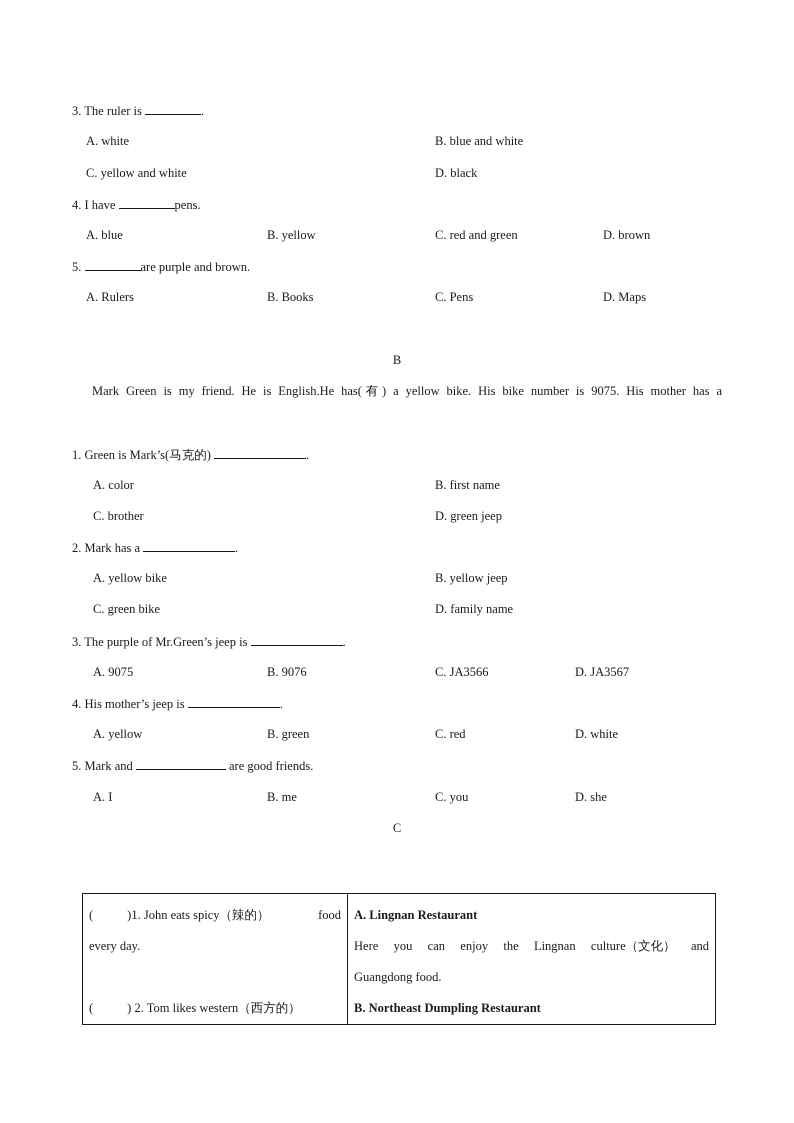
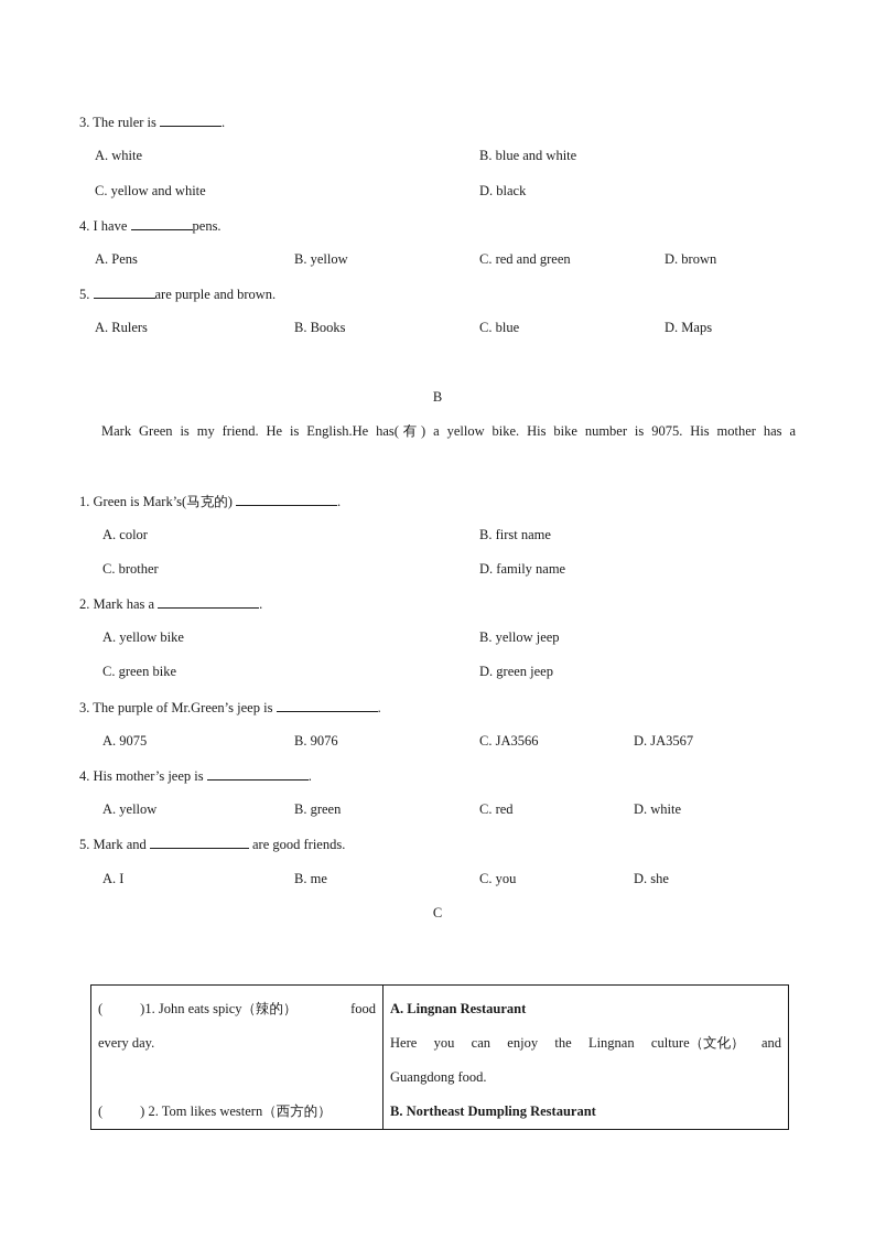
  3. The ruler is .
  A. white
  B. blue and white
  C. yellow and white
  D. black
  4. I have pens.
- A. blue
+ A. Pens
  B. yellow
  C. red and green
  D. brown
  5. are purple and brown.
  A. Rulers
  B. Books
- C. Pens
+ C. blue
  D. Maps
  B
  Mark Green is my friend. He is English.He has(有) a yellow bike. His bike number is 9075. His mother has a
  1. Green is Mark’s(马克的) .
  A. color
  B. first name
  C. brother
- D. green jeep
+ D. family name
  2. Mark has a .
  A. yellow bike
  B. yellow jeep
  C. green bike
- D. family name
+ D. green jeep
  3. The purple of Mr.Green’s jeep is .
  A. 9075
  B. 9076
  C. JA3566
  D. JA3567
  4. His mother’s jeep is .
  A. yellow
  B. green
  C. red
  D. white
  5. Mark and are good friends.
  A. I
  B. me
  C. you
  D. she
  C
  ( )1. John eats spicy（辣的） food every day. ( ) 2. Tom likes western（西方的）	A. Lingnan Restaurant Here you can enjoy the Lingnan culture（文化） and Guangdong food. B. Northeast Dumpling Restaurant
